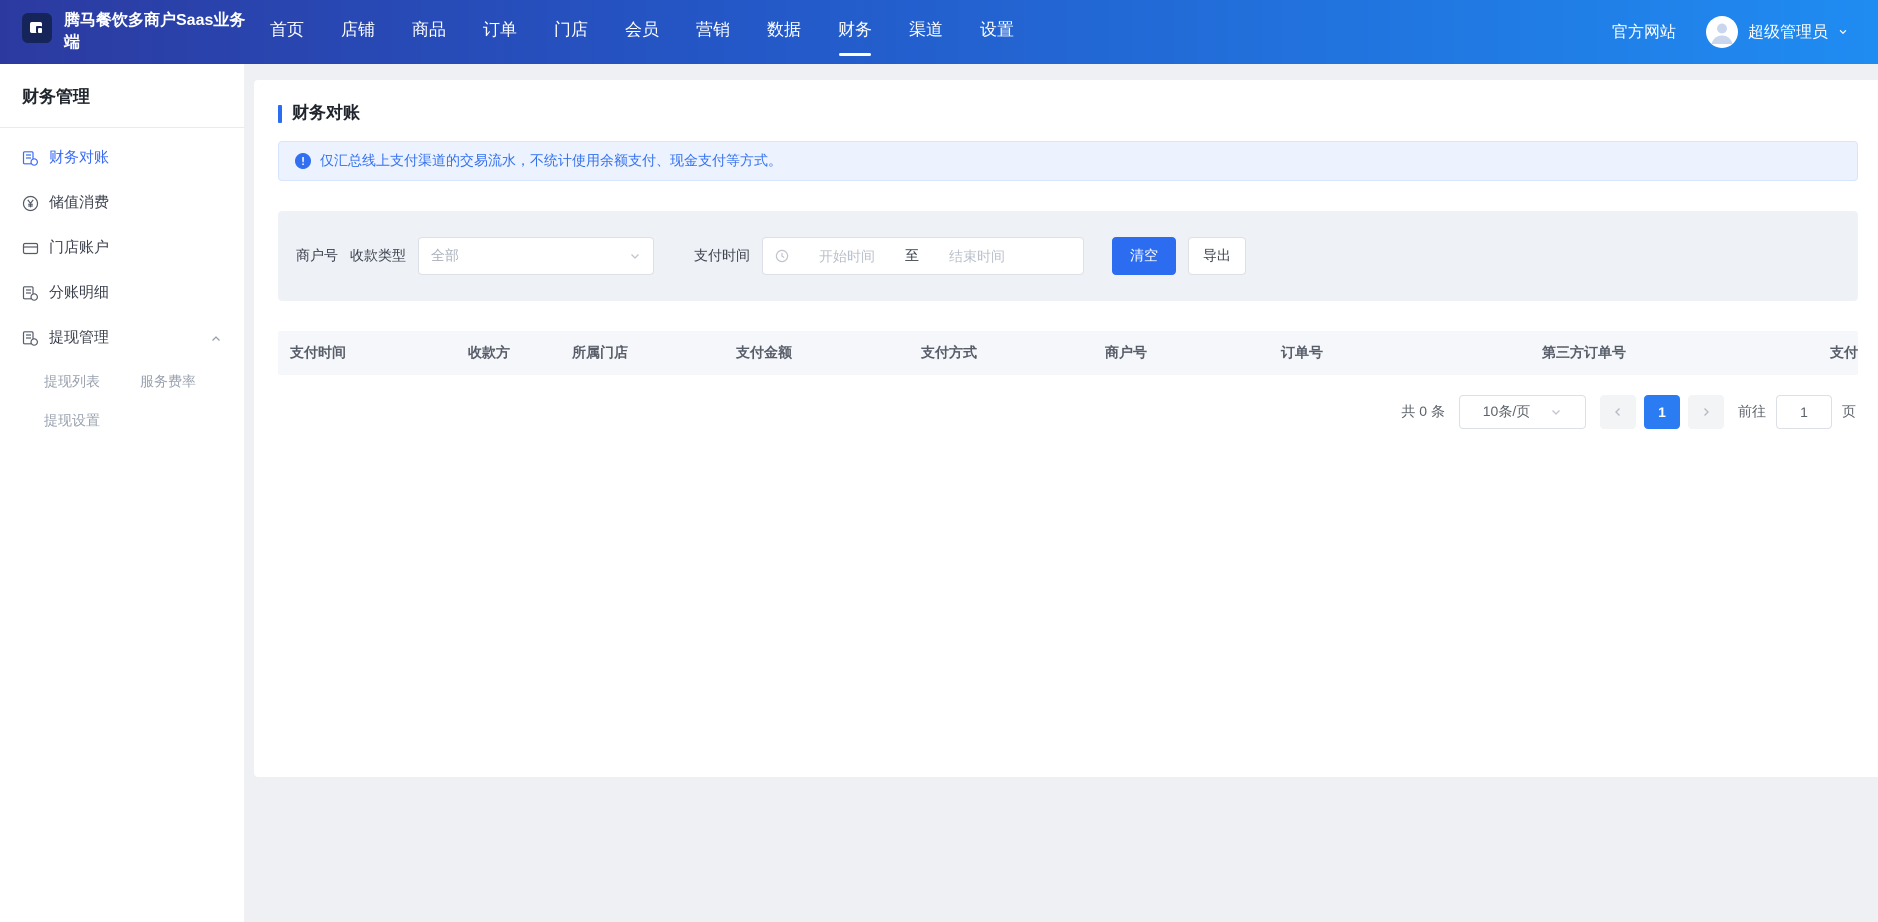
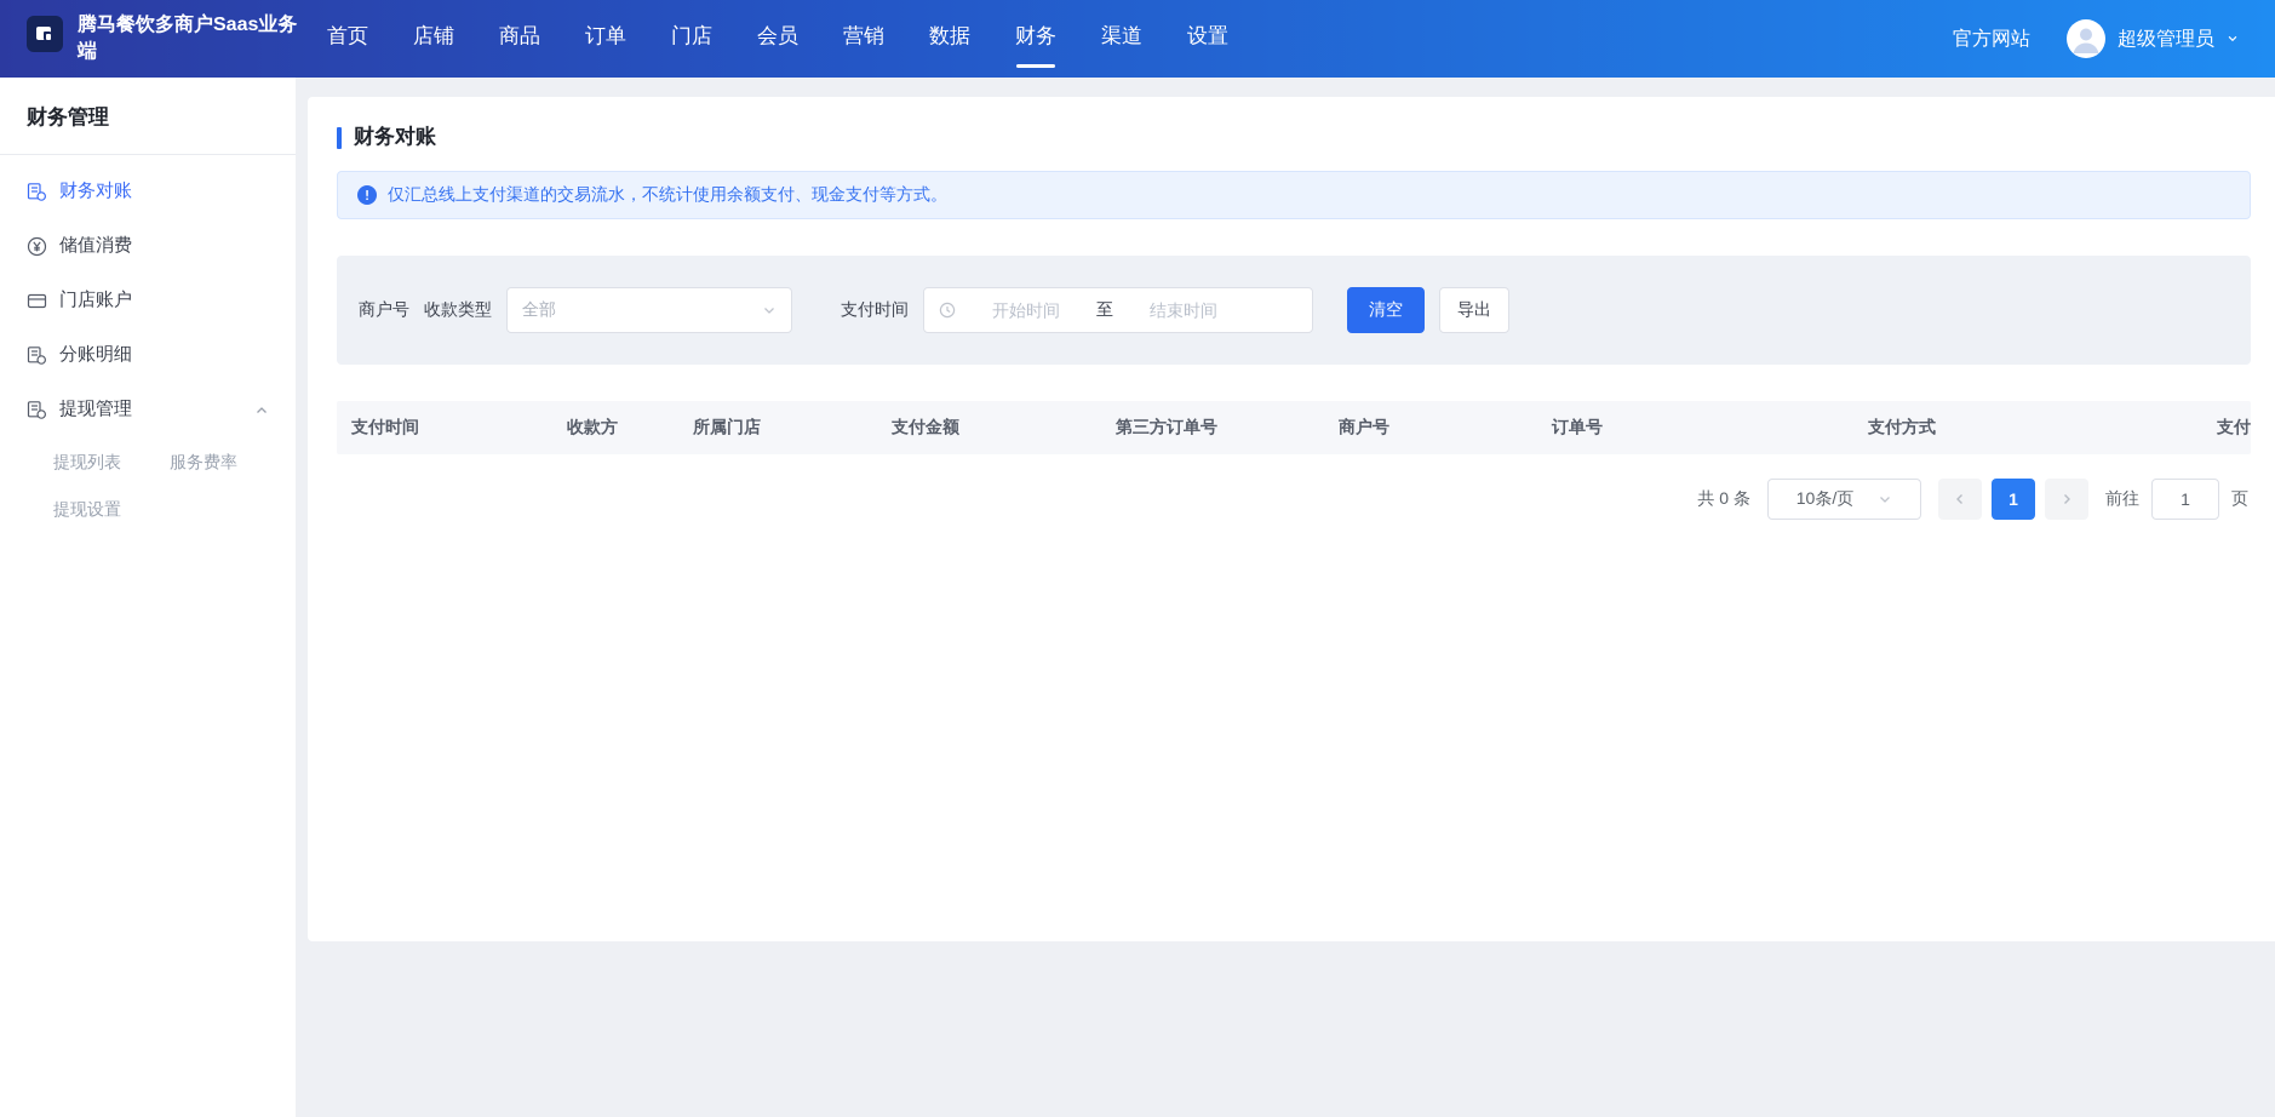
  腾马餐饮多商户Saas业务端
  首页
  店铺
  商品
  订单
  门店
  会员
  营销
  数据
  财务
  渠道
  设置
  官方网站
  超级管理员
  财务管理
  财务对账
  储值消费
  门店账户
  分账明细
  提现管理
  提现列表
  服务费率
  提现设置
  财务对账
  !
  仅汇总线上支付渠道的交易流水，不统计使用余额支付、现金支付等方式。
  商户号
  收款类型
  全部
  支付时间
  开始时间
  至
  结束时间
  清空
  导出
  支付时间
  收款方
  所属门店
  支付金额
- 支付方式
+ 第三方订单号
  商户号
  订单号
- 第三方订单号
+ 支付方式
  支付
  共 0 条
  10条/页
  1
  前往
  1
  页
